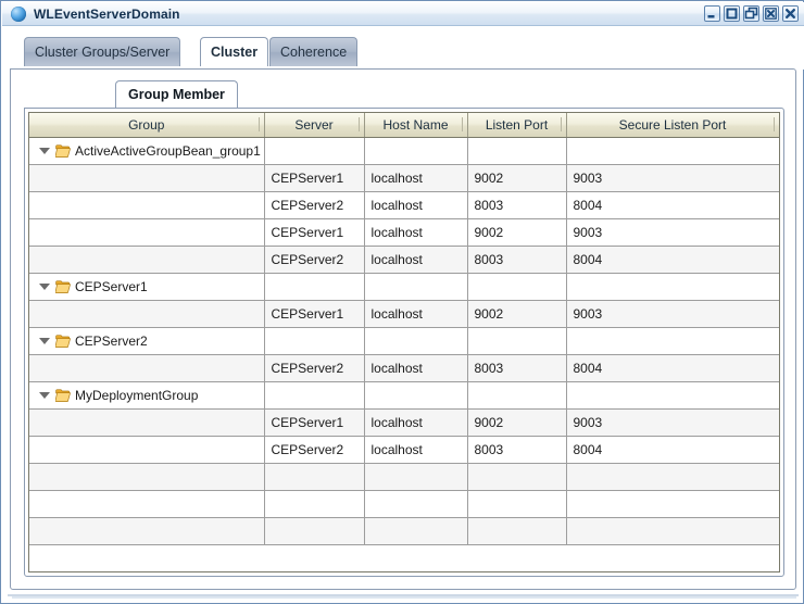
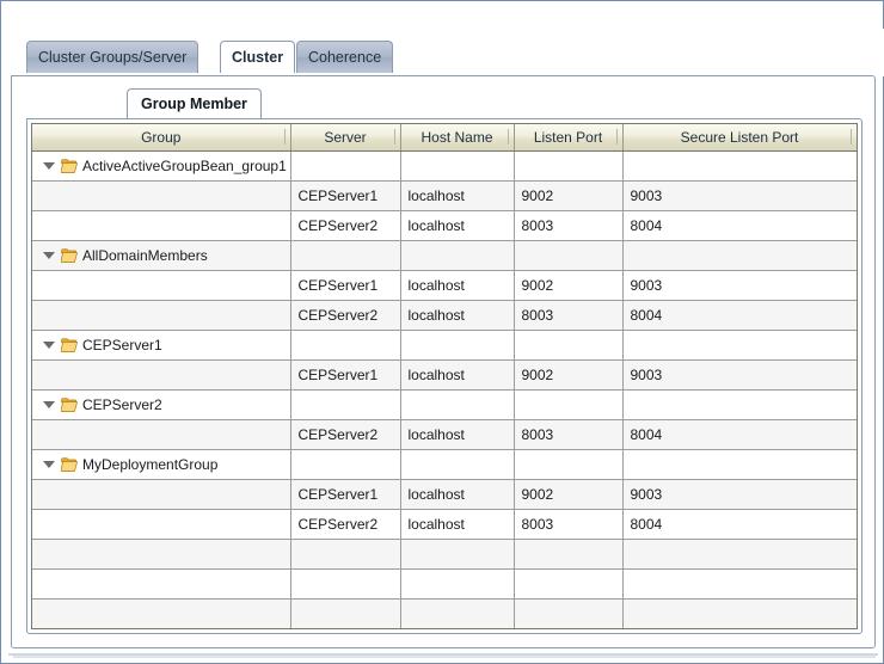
- WLEventServerDomain
  Cluster Groups/Server
  Coherence
  Cluster
  Group Member
  Group	Server	Host Name	Listen Port	Secure Listen Port
  ActiveActiveGroupBean_group1
  	CEPServer1	localhost	9002	9003
  	CEPServer2	localhost	8003	8004
+ AllDomainMembers
  	CEPServer1	localhost	9002	9003
  	CEPServer2	localhost	8003	8004
  CEPServer1
  	CEPServer1	localhost	9002	9003
  CEPServer2
  	CEPServer2	localhost	8003	8004
  MyDeploymentGroup
  	CEPServer1	localhost	9002	9003
  	CEPServer2	localhost	8003	8004
